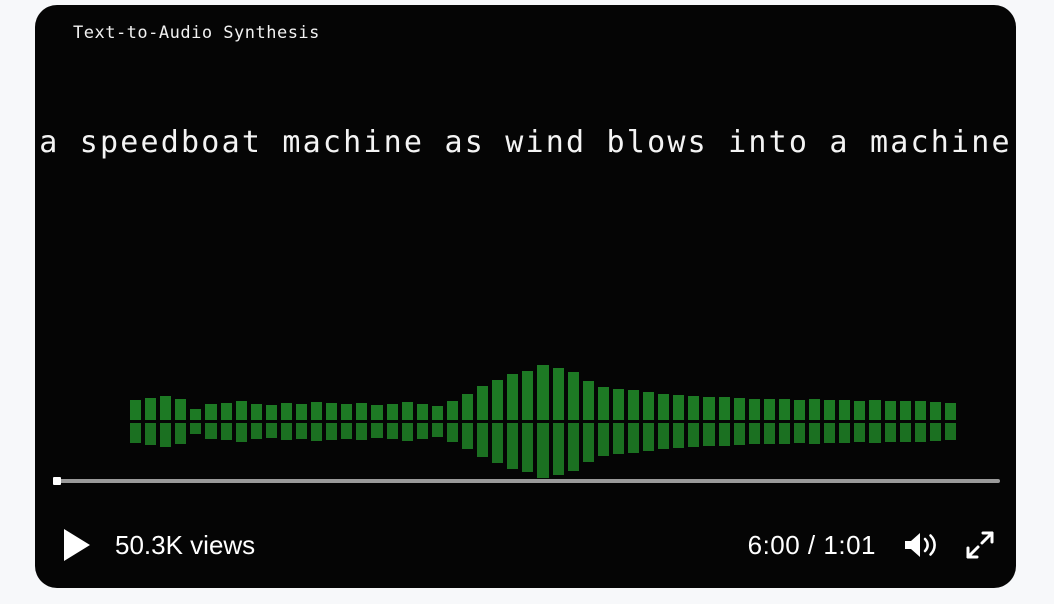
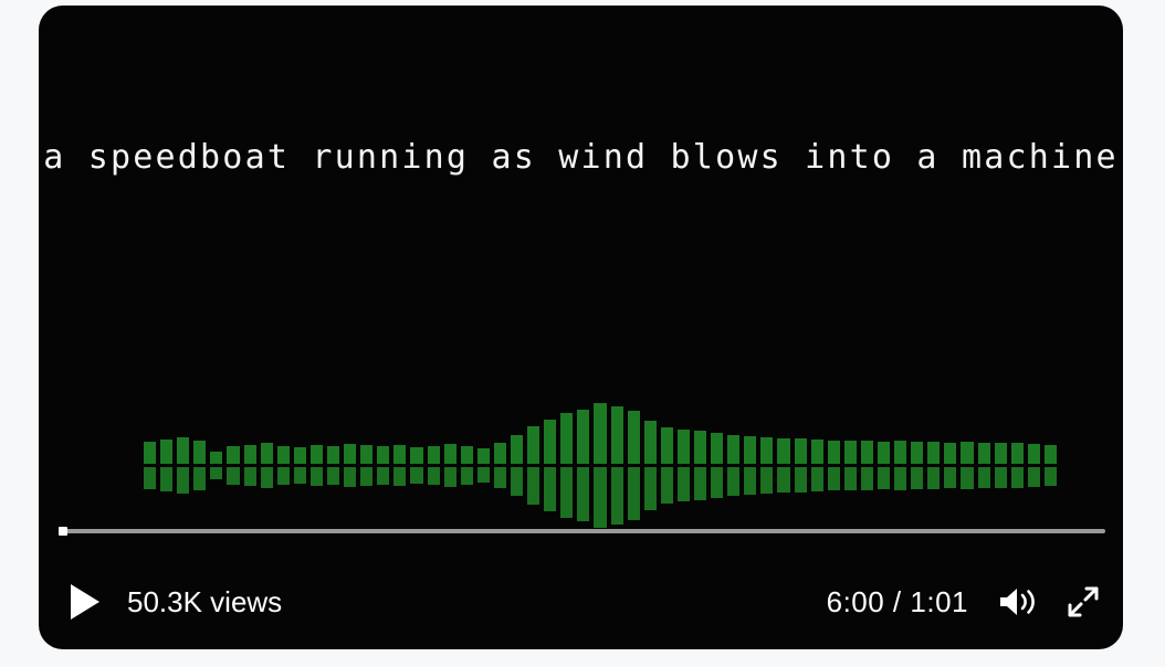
- Text-to-Audio Synthesis
- a speedboat machine as wind blows into a machine
+ a speedboat running as wind blows into a machine
  50.3K views
  6:00 / 1:01
